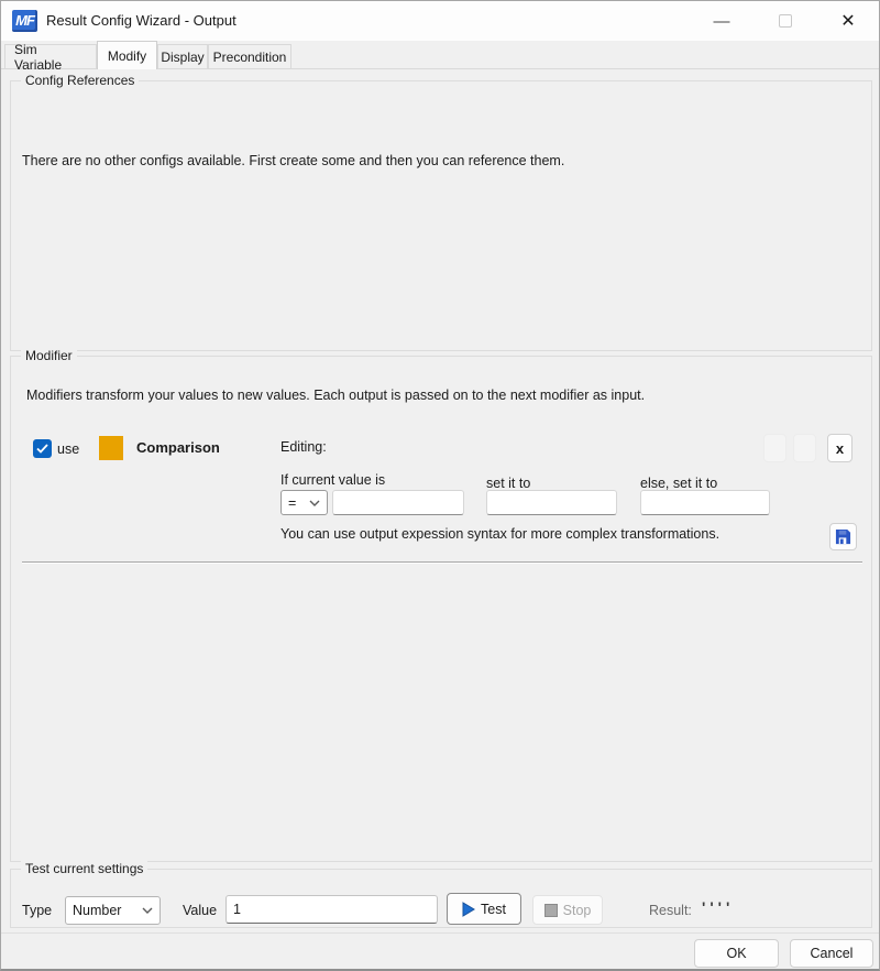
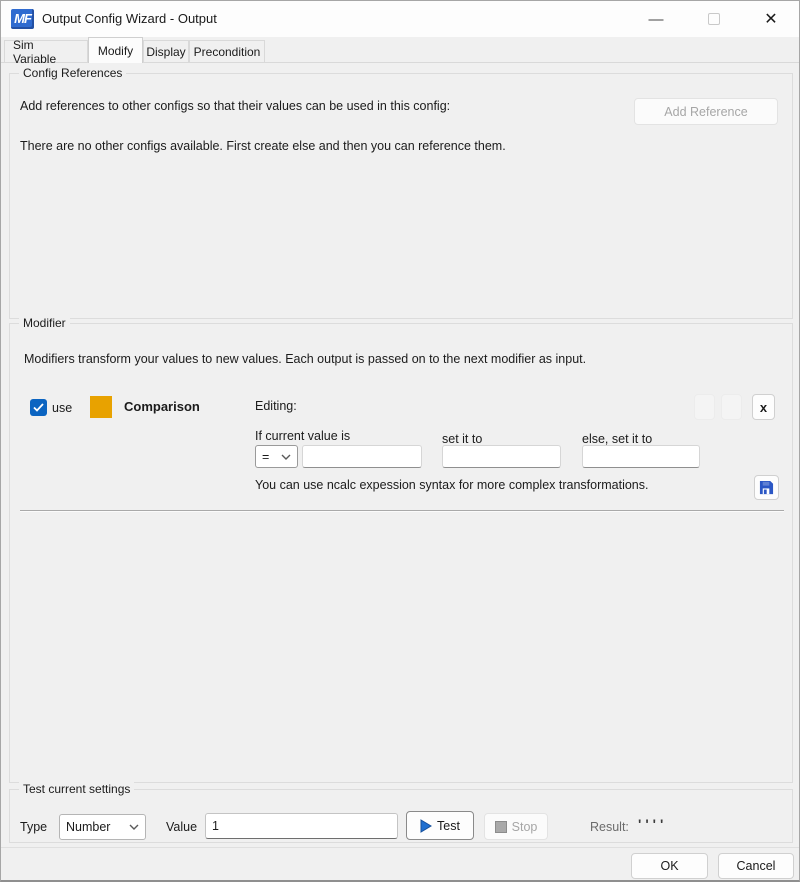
  MF
- Result Config Wizard - Output
+ Output Config Wizard - Output
  —
  ✕
  Sim Variable
  Modify
  Display
  Precondition
  Config References
+ Add references to other configs so that their values can be used in this config:
+ Add Reference
- There are no other configs available. First create some and then you can reference them.
+ There are no other configs available. First create else and then you can reference them.
  Modifier
  Modifiers transform your values to new values. Each output is passed on to the next modifier as input.
  use
  Comparison
  Editing:
  If current value is
  set it to
  else, set it to
  =
- You can use output expession syntax for more complex transformations.
+ You can use ncalc expession syntax for more complex transformations.
  x
  Test current settings
  Type
  Number
  Value
  1
  Test
  Stop
  Result:
  ''''
  OK
  Cancel
